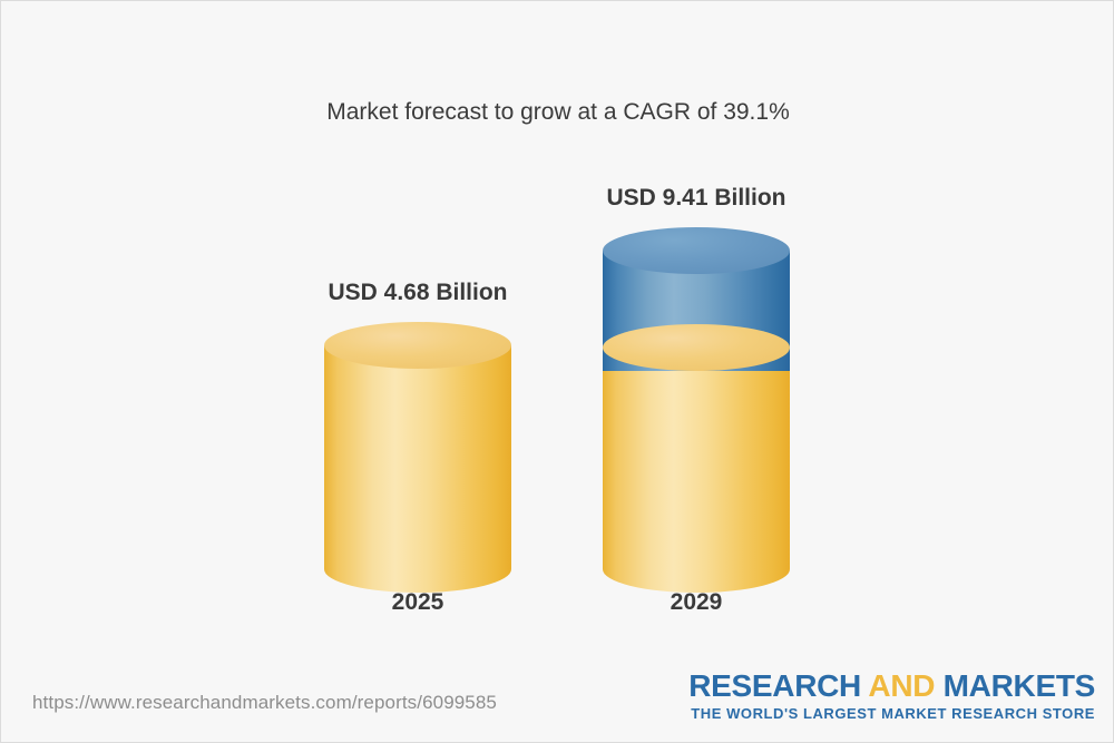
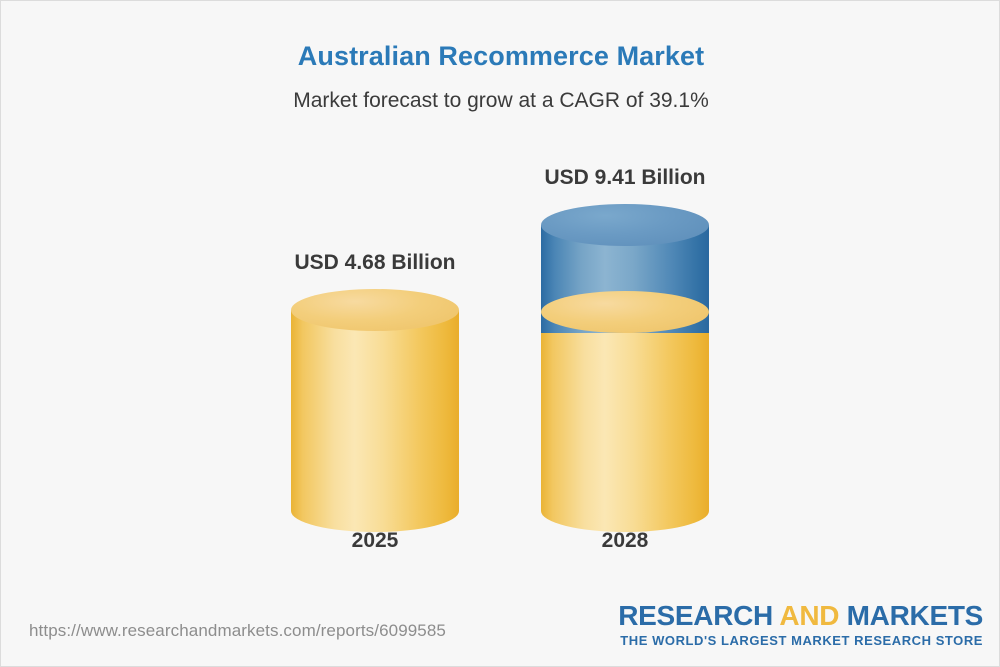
+ Australian Recommerce Market
  Market forecast to grow at a CAGR of 39.1%
  USD 4.68 Billion
  2025
  USD 9.41 Billion
- 2029
+ 2028
  https://www.researchandmarkets.com/reports/6099585
  RESEARCH AND MARKETS
  THE WORLD'S LARGEST MARKET RESEARCH STORE
